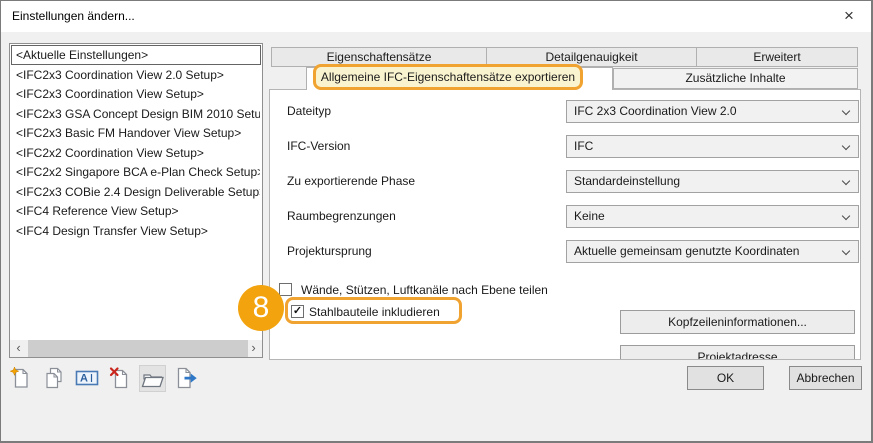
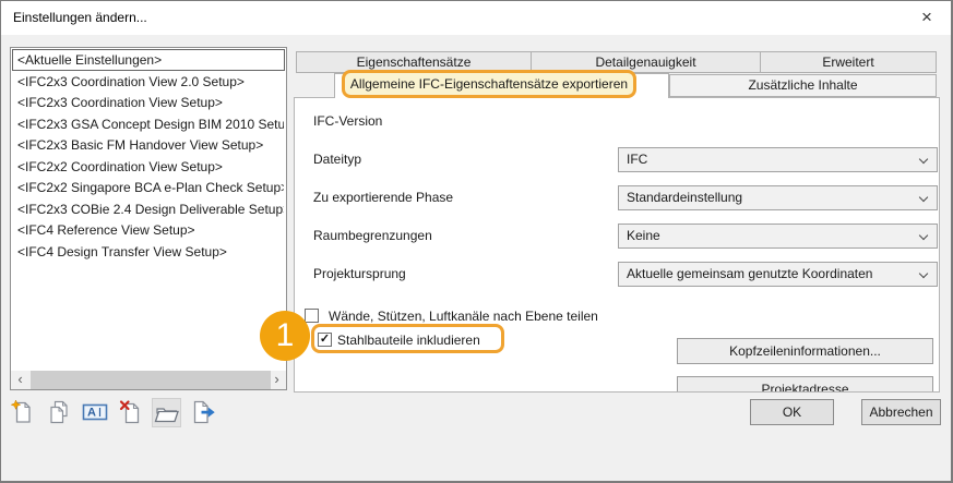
  Einstellungen ändern...
  ×
  <Aktuelle Einstellungen>
  <IFC2x3 Coordination View 2.0 Setup>
  <IFC2x3 Coordination View Setup>
  <IFC2x3 GSA Concept Design BIM 2010 Setu
  <IFC2x3 Basic FM Handover View Setup>
  <IFC2x2 Coordination View Setup>
  <IFC2x2 Singapore BCA e-Plan Check Setup>
  <IFC2x3 COBie 2.4 Design Deliverable Setup
  <IFC4 Reference View Setup>
  <IFC4 Design Transfer View Setup>
  ‹
  ›
  A
  Eigenschaftensätze
  Detailgenauigkeit
  Erweitert
  Allgemeine IFC-Eigenschaftensätze exportieren
  Zusätzliche Inhalte
- Dateityp
+ IFC-Version
- IFC 2x3 Coordination View 2.0
- IFC-Version
+ Dateityp
  IFC
  Zu exportierende Phase
  Standardeinstellung
  Raumbegrenzungen
  Keine
  Projektursprung
  Aktuelle gemeinsam genutzte Koordinaten
  Wände, Stützen, Luftkanäle nach Ebene teilen
  ✓
  Stahlbauteile inkludieren
  Kopfzeileninformationen...
  Projektadresse
- 8
+ 1
  OK
  Abbrechen
